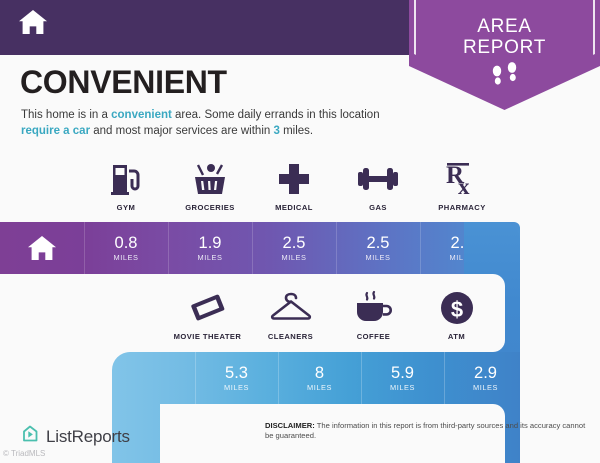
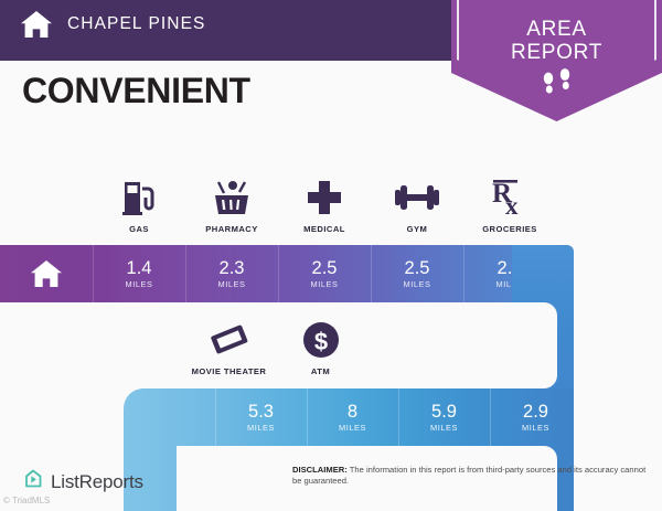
+ CHAPEL PINES
  AREA
  REPORT
  CONVENIENT
- This home is in a convenient area. Some daily errands in this location require a car and most major services are within 3 miles.
- GYM
+ GAS
- GROCERIES
+ PHARMACY
  MEDICAL
- GAS
+ GYM
  R
  x
- PHARMACY
+ GROCERIES
- 0.8
+ 1.4
  MILES
- 1.9
+ 2.3
  MILES
  2.5
  MILES
  2.5
  MILES
  MOVIE THEATER
- CLEANERS
- COFFEE
  $
  ATM
  5.3
  MILES
  8
  MILES
  5.9
  MILES
  2.9
  MILES
  ListReports
  © TriadMLS
  DISCLAIMER: The information in this report is from third-party sources and its accuracy cannot be guaranteed.
